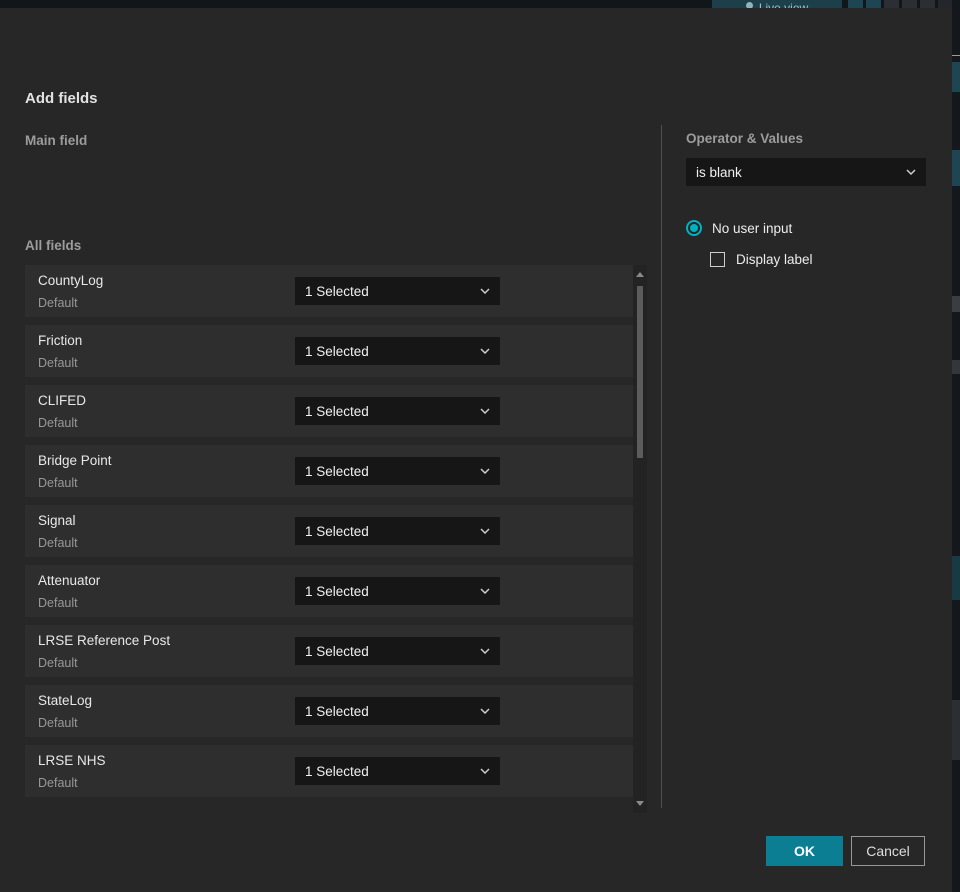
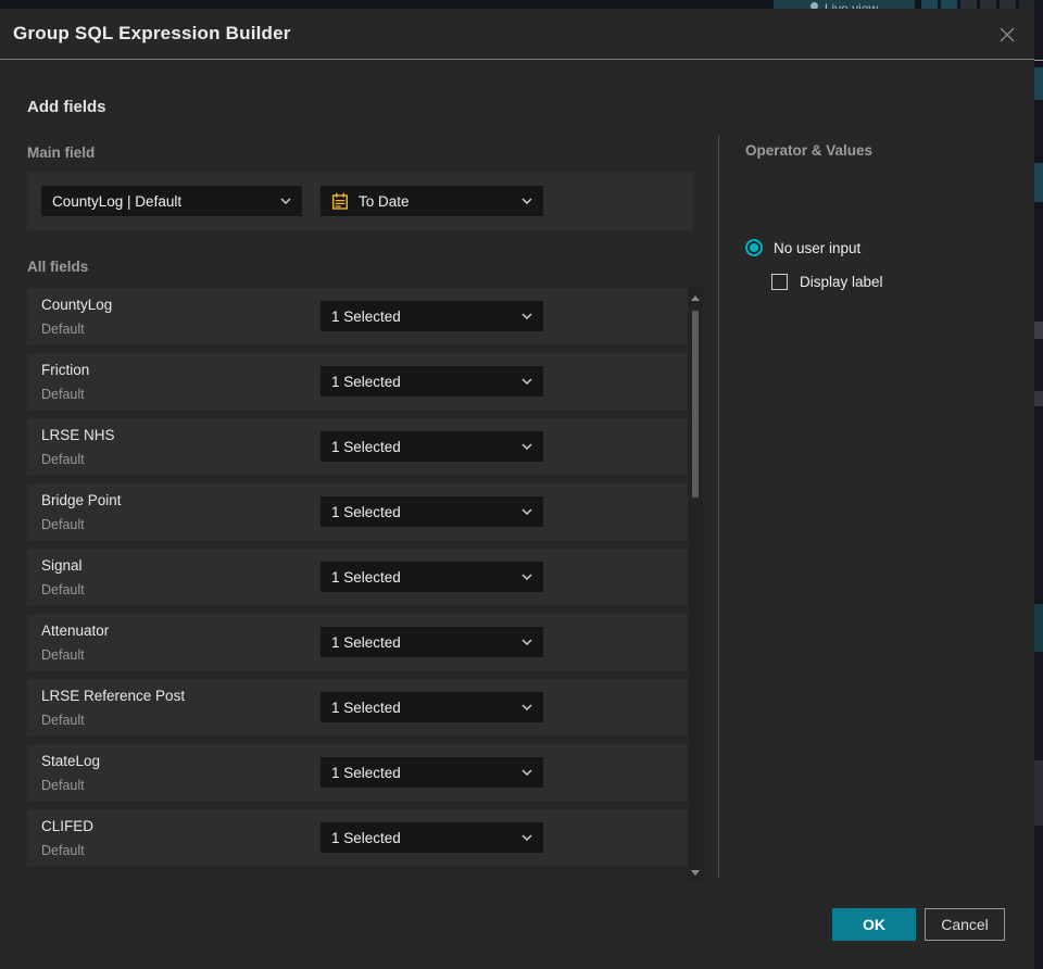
+ Group SQL Expression Builder
  Add fields
  Main field
+ CountyLog | Default
+ To Date
  All fields
  CountyLog
  Default
  1 Selected
  Friction
  Default
  1 Selected
- CLIFED
+ LRSE NHS
  Default
  1 Selected
  Bridge Point
  Default
  1 Selected
  Signal
  Default
  1 Selected
  Attenuator
  Default
  1 Selected
  LRSE Reference Post
  Default
  1 Selected
  StateLog
  Default
  1 Selected
- LRSE NHS
+ CLIFED
  Default
  1 Selected
  Operator & Values
- is blank
  No user input
  Display label
  OK
  Cancel
